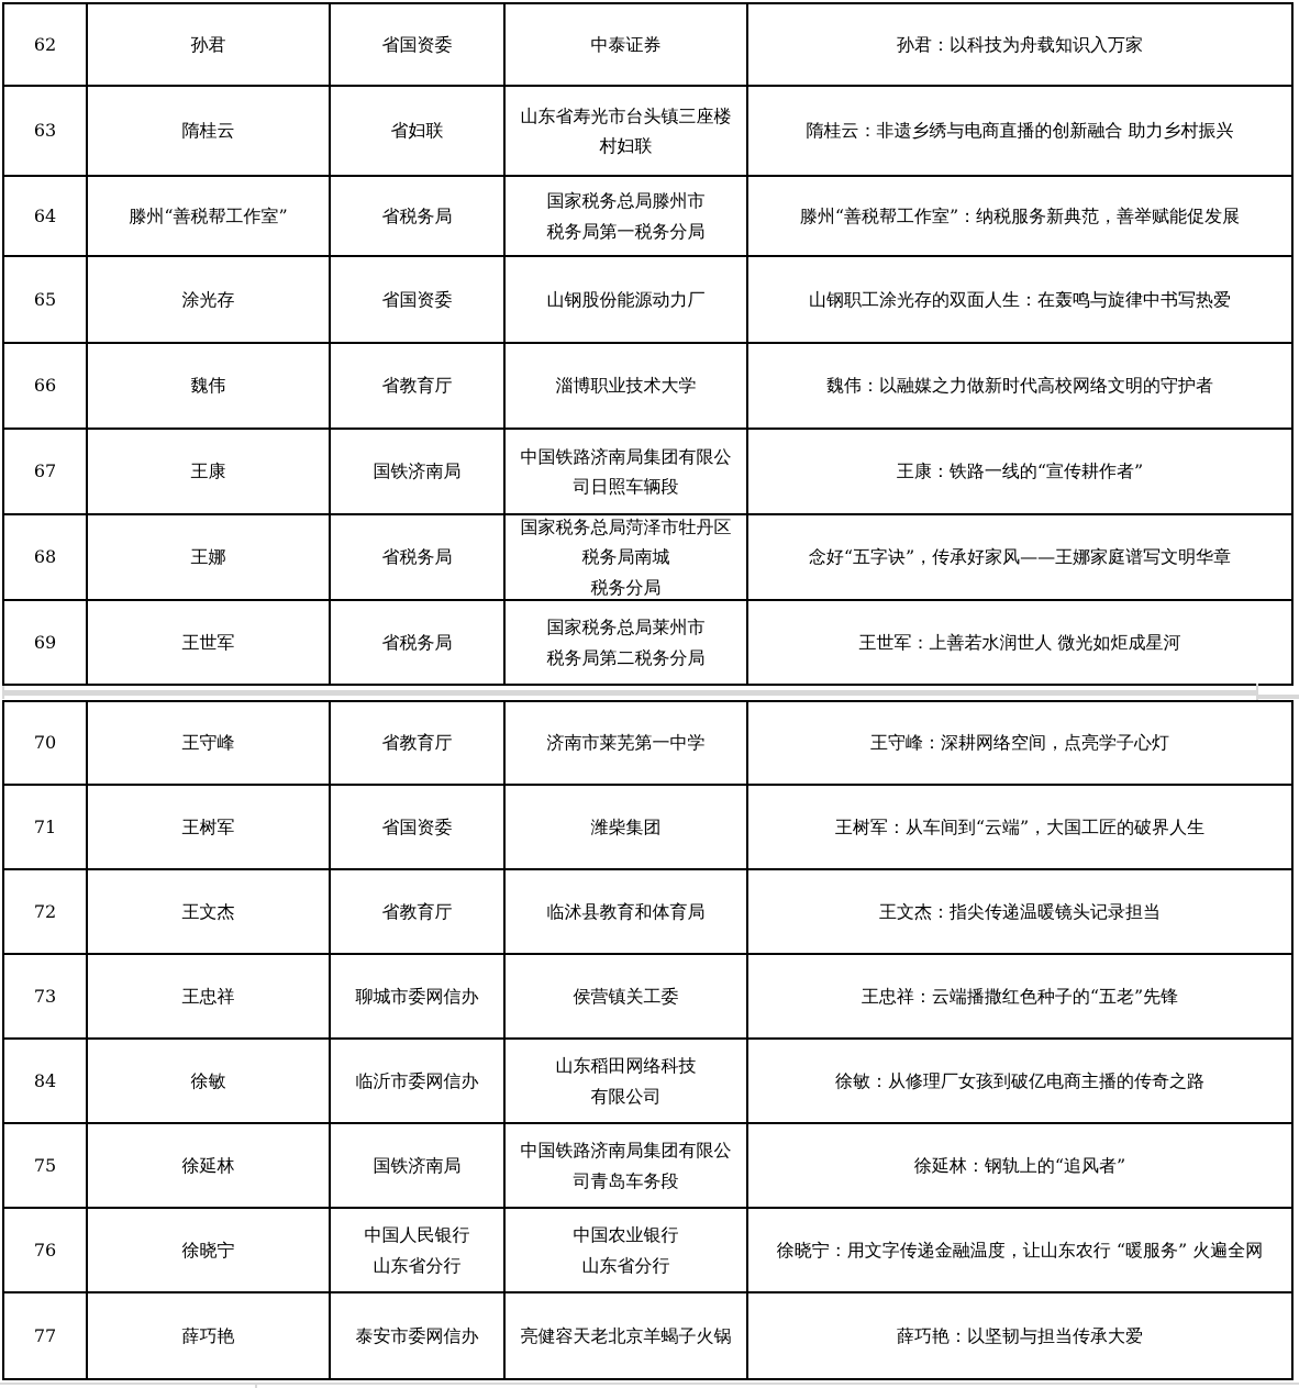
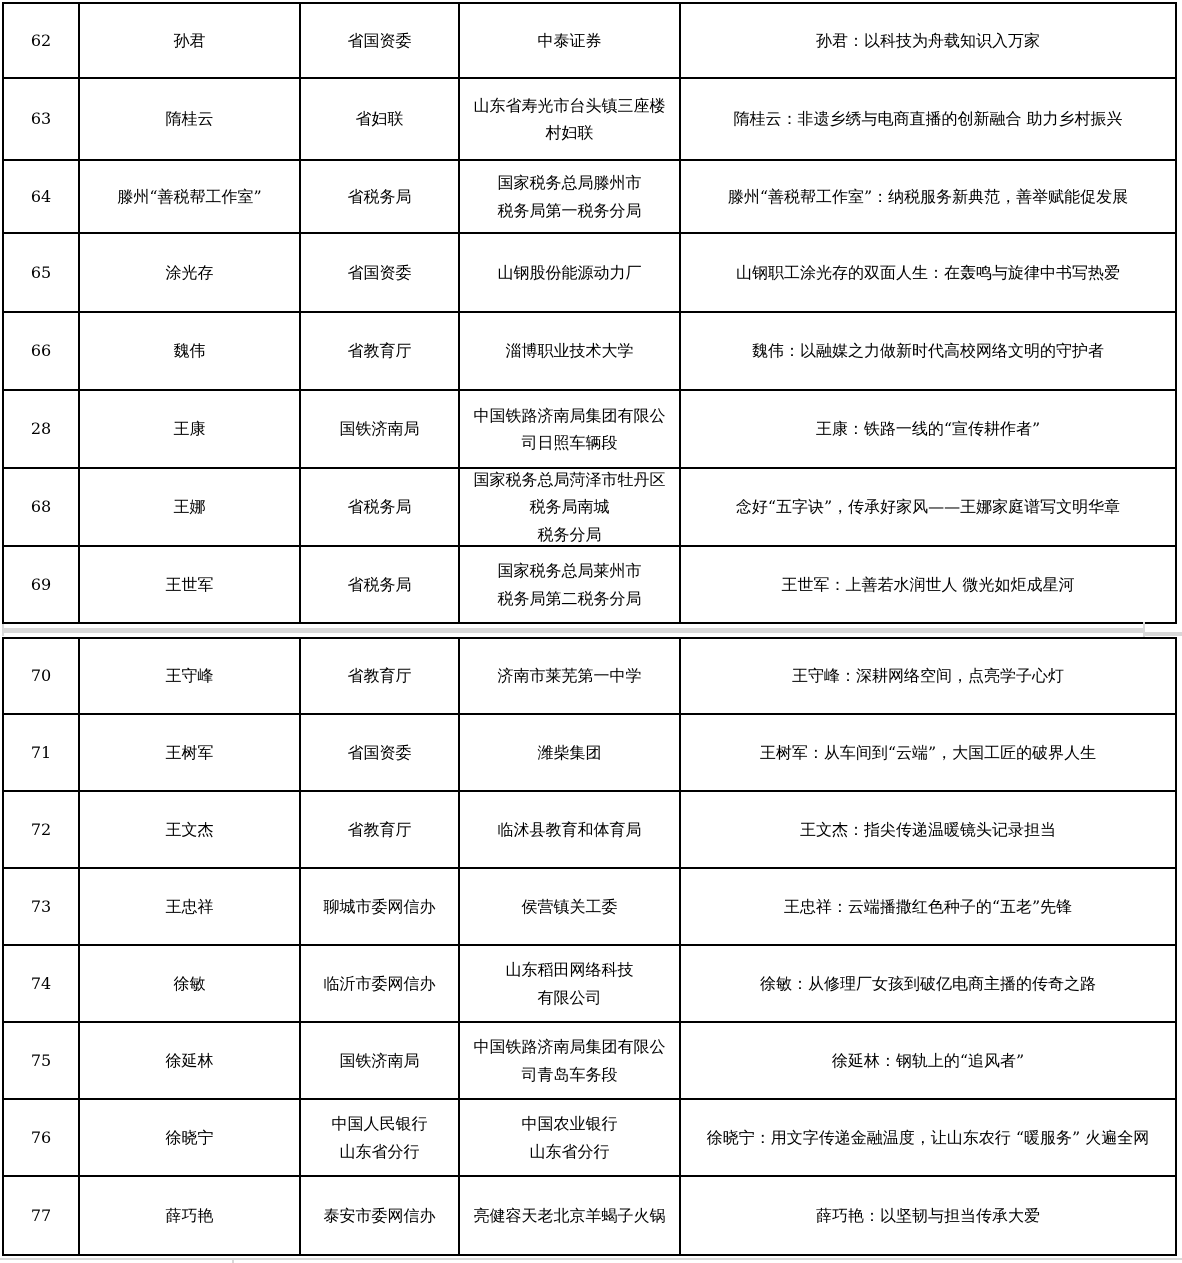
  62
  孙君
  省国资委
  中泰证券
  孙君：以科技为舟载知识入万家
  63
  隋桂云
  省妇联
  山东省寿光市台头镇三座楼
  村妇联
  隋桂云：非遗乡绣与电商直播的创新融合 助力乡村振兴
  64
  滕州“善税帮工作室”
  省税务局
  国家税务总局滕州市
  税务局第一税务分局
  滕州“善税帮工作室”：纳税服务新典范，善举赋能促发展
  65
  涂光存
  省国资委
  山钢股份能源动力厂
  山钢职工涂光存的双面人生：在轰鸣与旋律中书写热爱
  66
  魏伟
  省教育厅
  淄博职业技术大学
  魏伟：以融媒之力做新时代高校网络文明的守护者
- 67
+ 28
  王康
  国铁济南局
  中国铁路济南局集团有限公
  司日照车辆段
  王康：铁路一线的“宣传耕作者”
  68
  王娜
  省税务局
  国家税务总局菏泽市牡丹区
  税务局南城
  税务分局
  念好“五字诀”，传承好家风——王娜家庭谱写文明华章
  69
  王世军
  省税务局
  国家税务总局莱州市
  税务局第二税务分局
  王世军：上善若水润世人 微光如炬成星河
  70
  王守峰
  省教育厅
  济南市莱芜第一中学
  王守峰：深耕网络空间，点亮学子心灯
  71
  王树军
  省国资委
  潍柴集团
  王树军：从车间到“云端”，大国工匠的破界人生
  72
  王文杰
  省教育厅
  临沭县教育和体育局
  王文杰：指尖传递温暖镜头记录担当
  73
  王忠祥
  聊城市委网信办
  侯营镇关工委
  王忠祥：云端播撒红色种子的“五老”先锋
- 84
+ 74
  徐敏
  临沂市委网信办
  山东稻田网络科技
  有限公司
  徐敏：从修理厂女孩到破亿电商主播的传奇之路
  75
  徐延林
  国铁济南局
  中国铁路济南局集团有限公
  司青岛车务段
  徐延林：钢轨上的“追风者”
  76
  徐晓宁
  中国人民银行
  山东省分行
  中国农业银行
  山东省分行
  徐晓宁：用文字传递金融温度，让山东农行 “暖服务” 火遍全网
  77
  薛巧艳
  泰安市委网信办
  亮健容天老北京羊蝎子火锅
  薛巧艳：以坚韧与担当传承大爱
